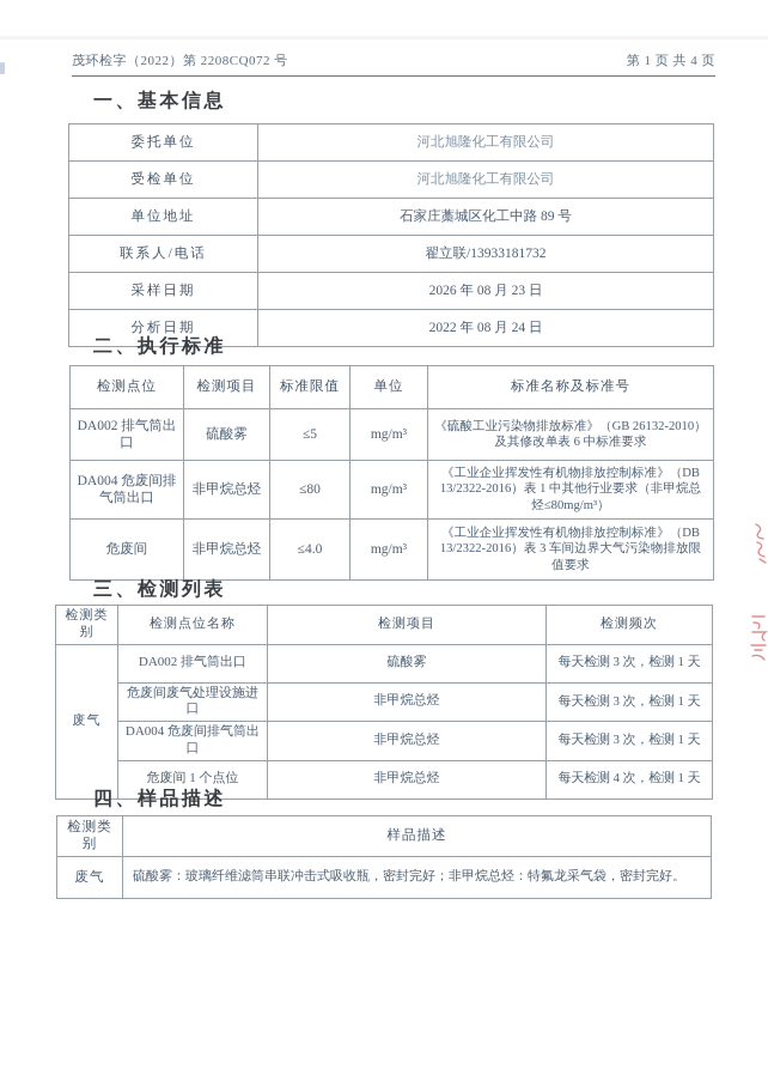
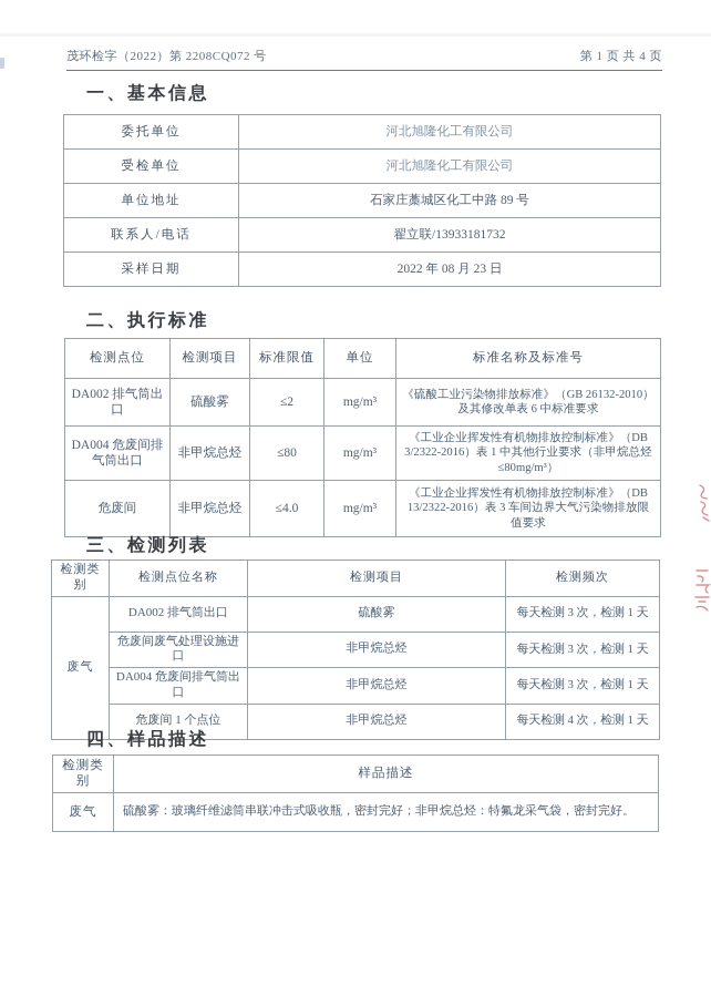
  茂环检字（2022）第 2208CQ072 号
  第 1 页 共 4 页
  一、基本信息
  委托单位	河北旭隆化工有限公司
  受检单位	河北旭隆化工有限公司
  单位地址	石家庄藁城区化工中路 89 号
  联系人/电话	翟立联/13933181732
- 采样日期	2026 年 08 月 23 日
+ 采样日期	2022 年 08 月 23 日
- 分析日期	2022 年 08 月 24 日
  二、执行标准
  检测点位	检测项目	标准限值	单位	标准名称及标准号
- DA002 排气筒出口	硫酸雾	≤5	mg/m³	《硫酸工业污染物排放标准》（GB 26132-2010）及其修改单表 6 中标准要求
+ DA002 排气筒出口	硫酸雾	≤2	mg/m³	《硫酸工业污染物排放标准》（GB 26132-2010）及其修改单表 6 中标准要求
- DA004 危废间排气筒出口	非甲烷总烃	≤80	mg/m³	《工业企业挥发性有机物排放控制标准》（DB 13/2322-2016）表 1 中其他行业要求（非甲烷总烃≤80mg/m³）
+ DA004 危废间排气筒出口	非甲烷总烃	≤80	mg/m³	《工业企业挥发性有机物排放控制标准》（DB 3/2322-2016）表 1 中其他行业要求（非甲烷总烃≤80mg/m³）
  危废间	非甲烷总烃	≤4.0	mg/m³	《工业企业挥发性有机物排放控制标准》（DB 13/2322-2016）表 3 车间边界大气污染物排放限值要求
  三、检测列表
  检测类别	检测点位名称	检测项目	检测频次
  废气	DA002 排气筒出口	硫酸雾	每天检测 3 次，检测 1 天
  危废间废气处理设施进口	非甲烷总烃	每天检测 3 次，检测 1 天
  DA004 危废间排气筒出口	非甲烷总烃	每天检测 3 次，检测 1 天
  危废间 1 个点位	非甲烷总烃	每天检测 4 次，检测 1 天
  四、样品描述
  检测类别	样品描述
  废气	硫酸雾：玻璃纤维滤筒串联冲击式吸收瓶，密封完好；非甲烷总烃：特氟龙采气袋，密封完好。
